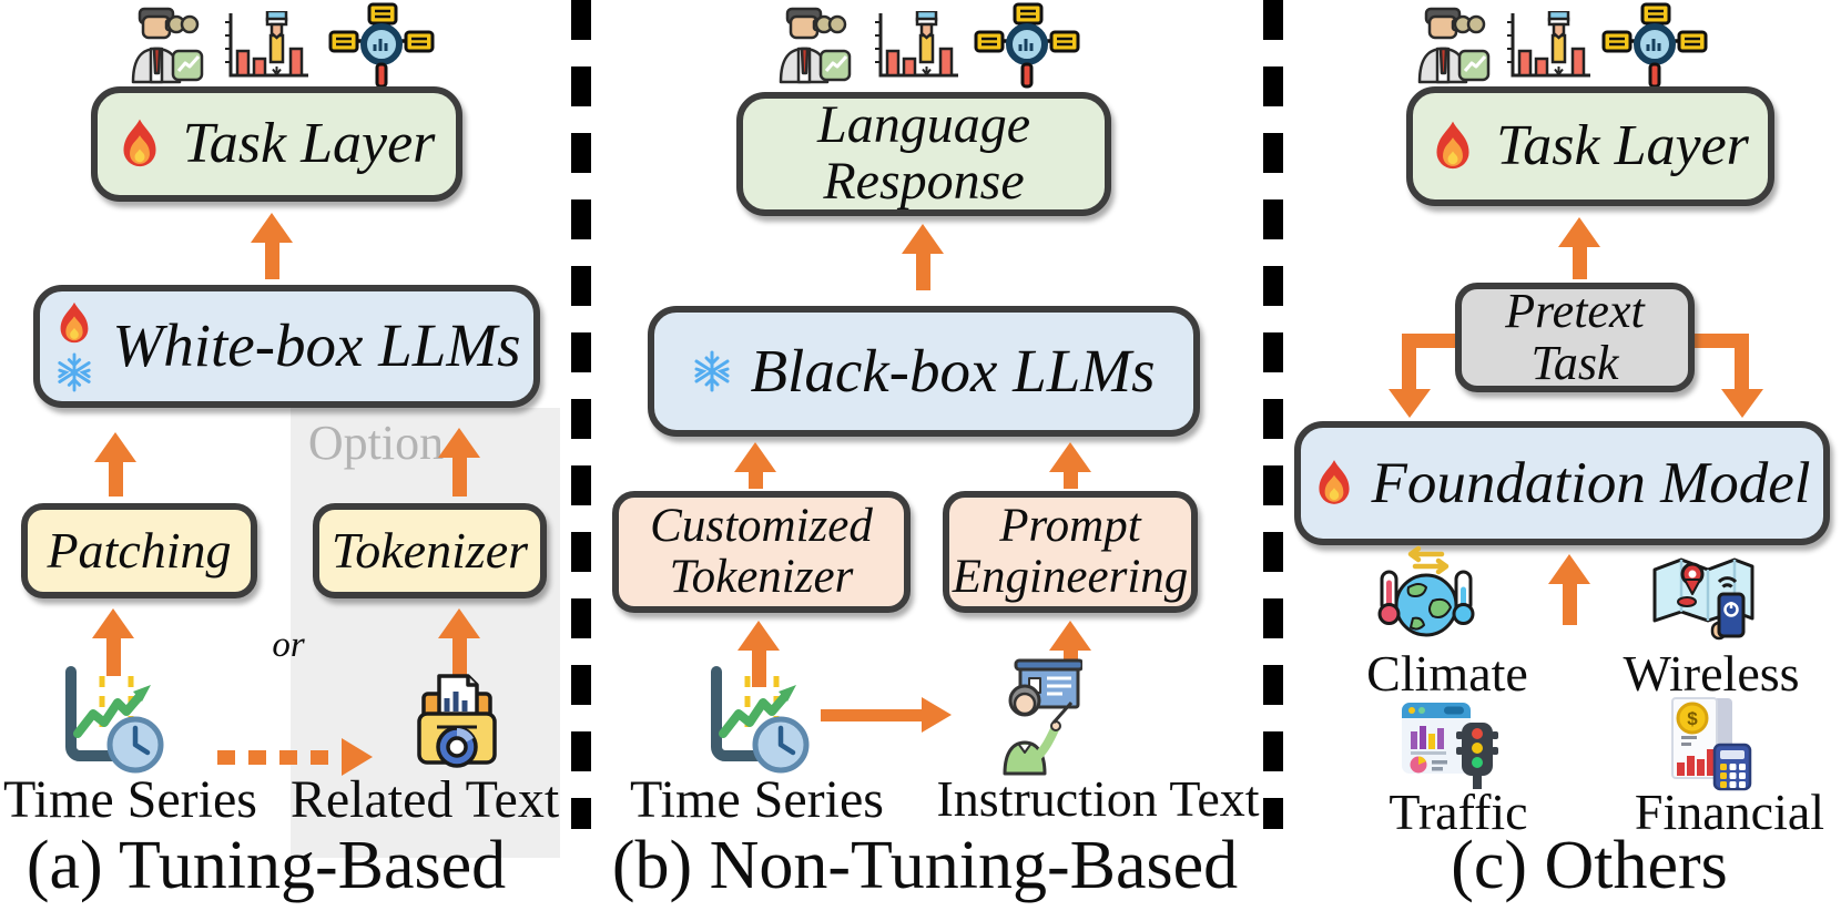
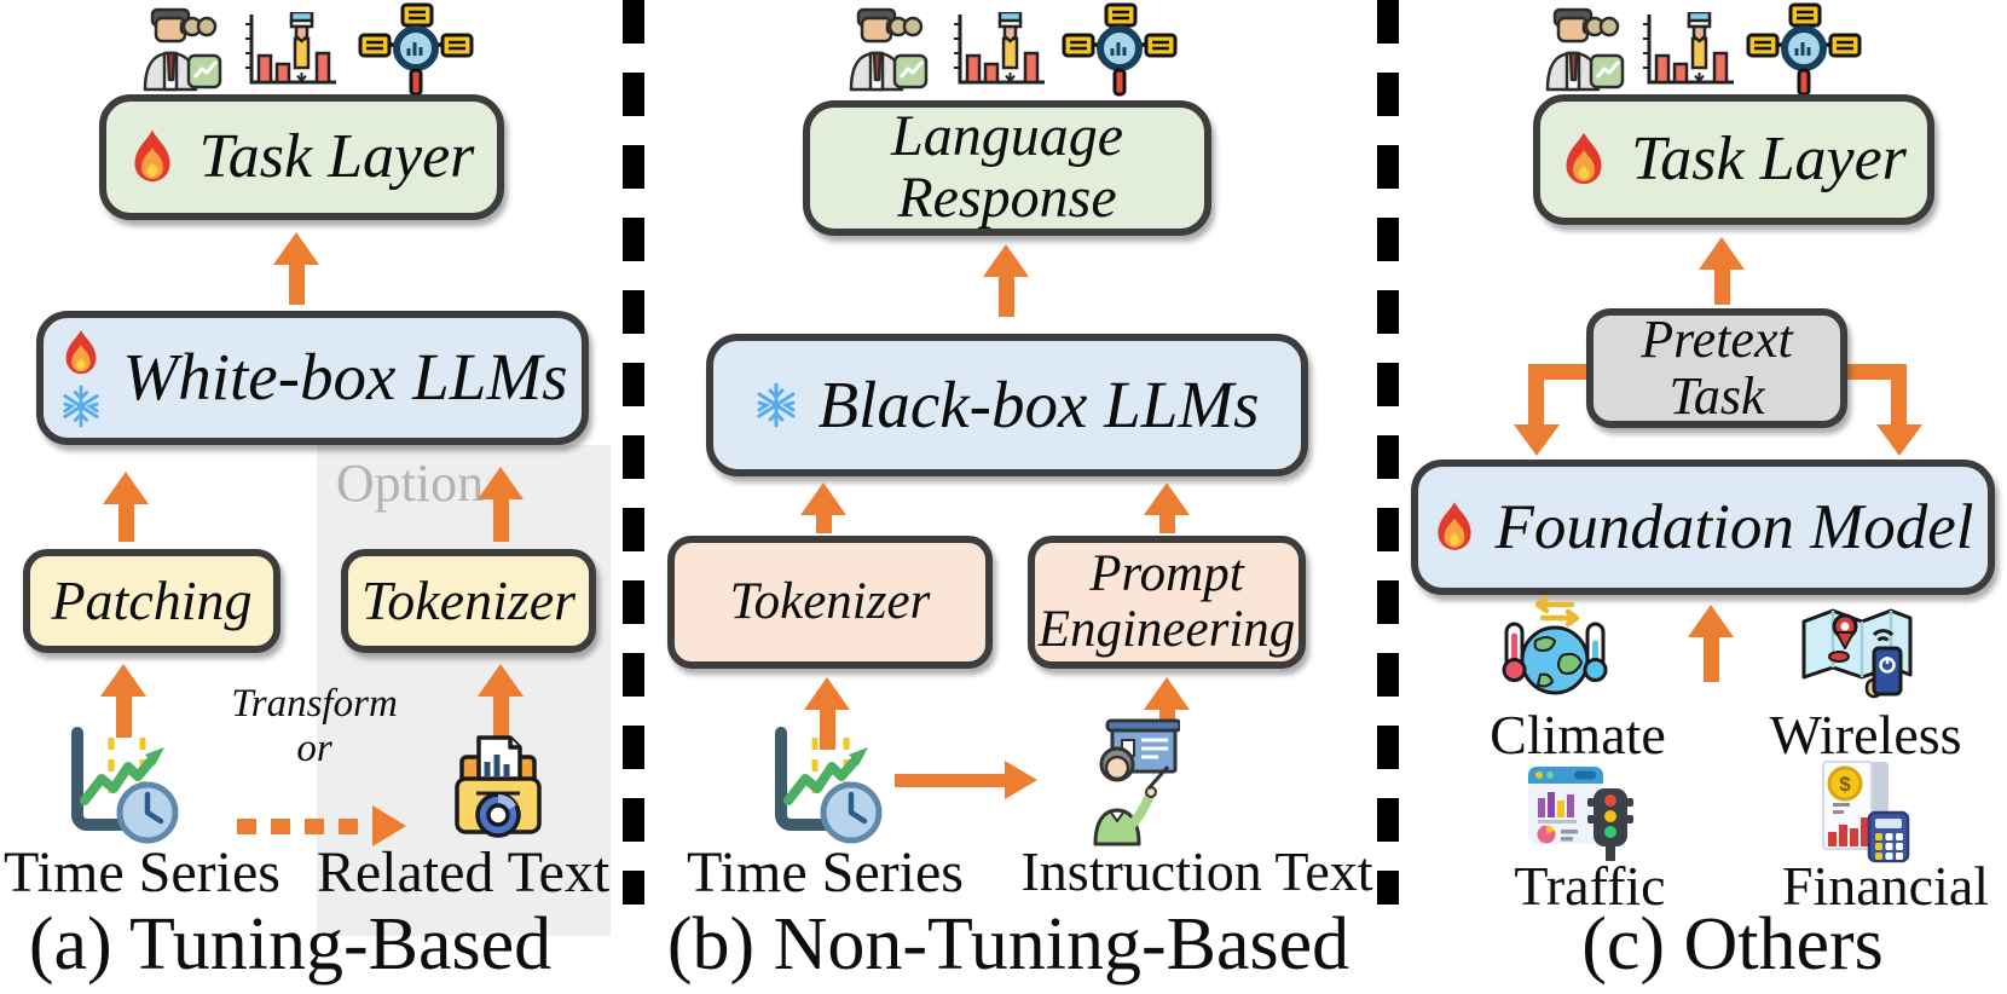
  Option
  Task Layer
  White-box LLMs
  Patching
  Tokenizer
+ Transform
  or
  Time Series
  Related Text
  (a) Tuning-Based
  Language
  Response
  Black-box LLMs
- Customized
  Tokenizer
  Prompt
  Engineering
  Time Series
  Instruction Text
  (b) Non-Tuning-Based
  Task Layer
  Pretext
  Task
  Foundation Model
  Climate
  Wireless
  Traffic
  Financial
  (c) Others
